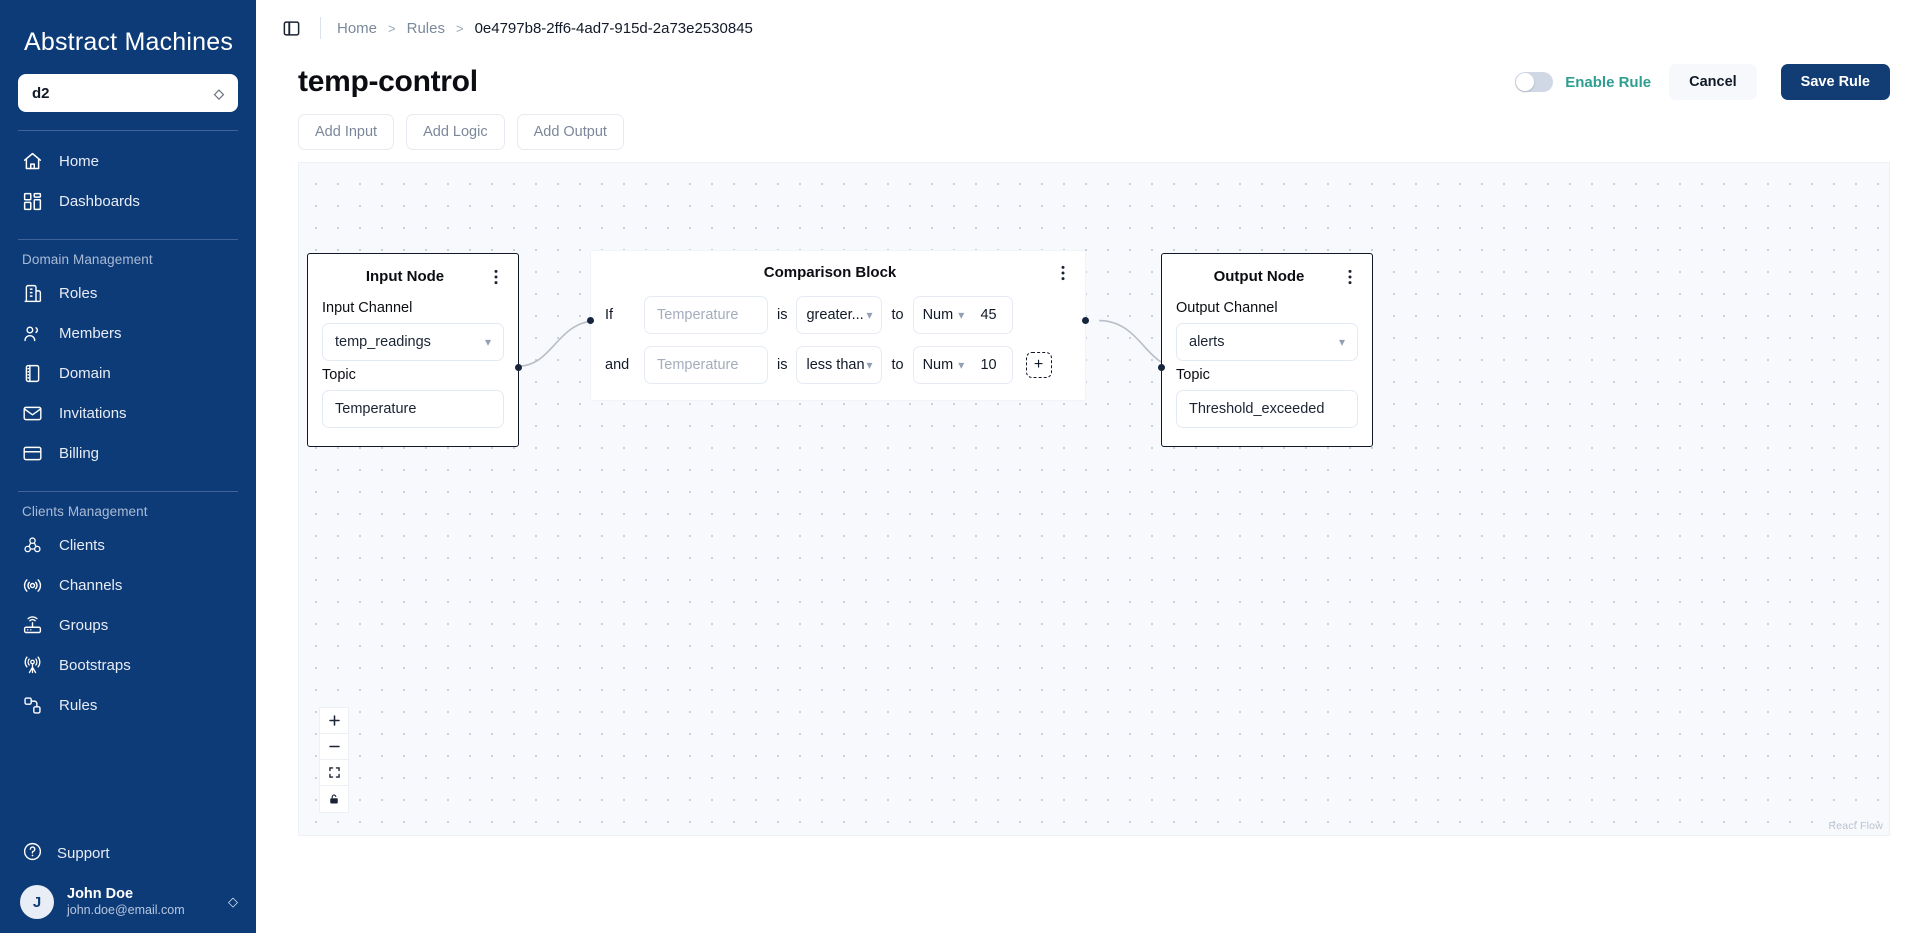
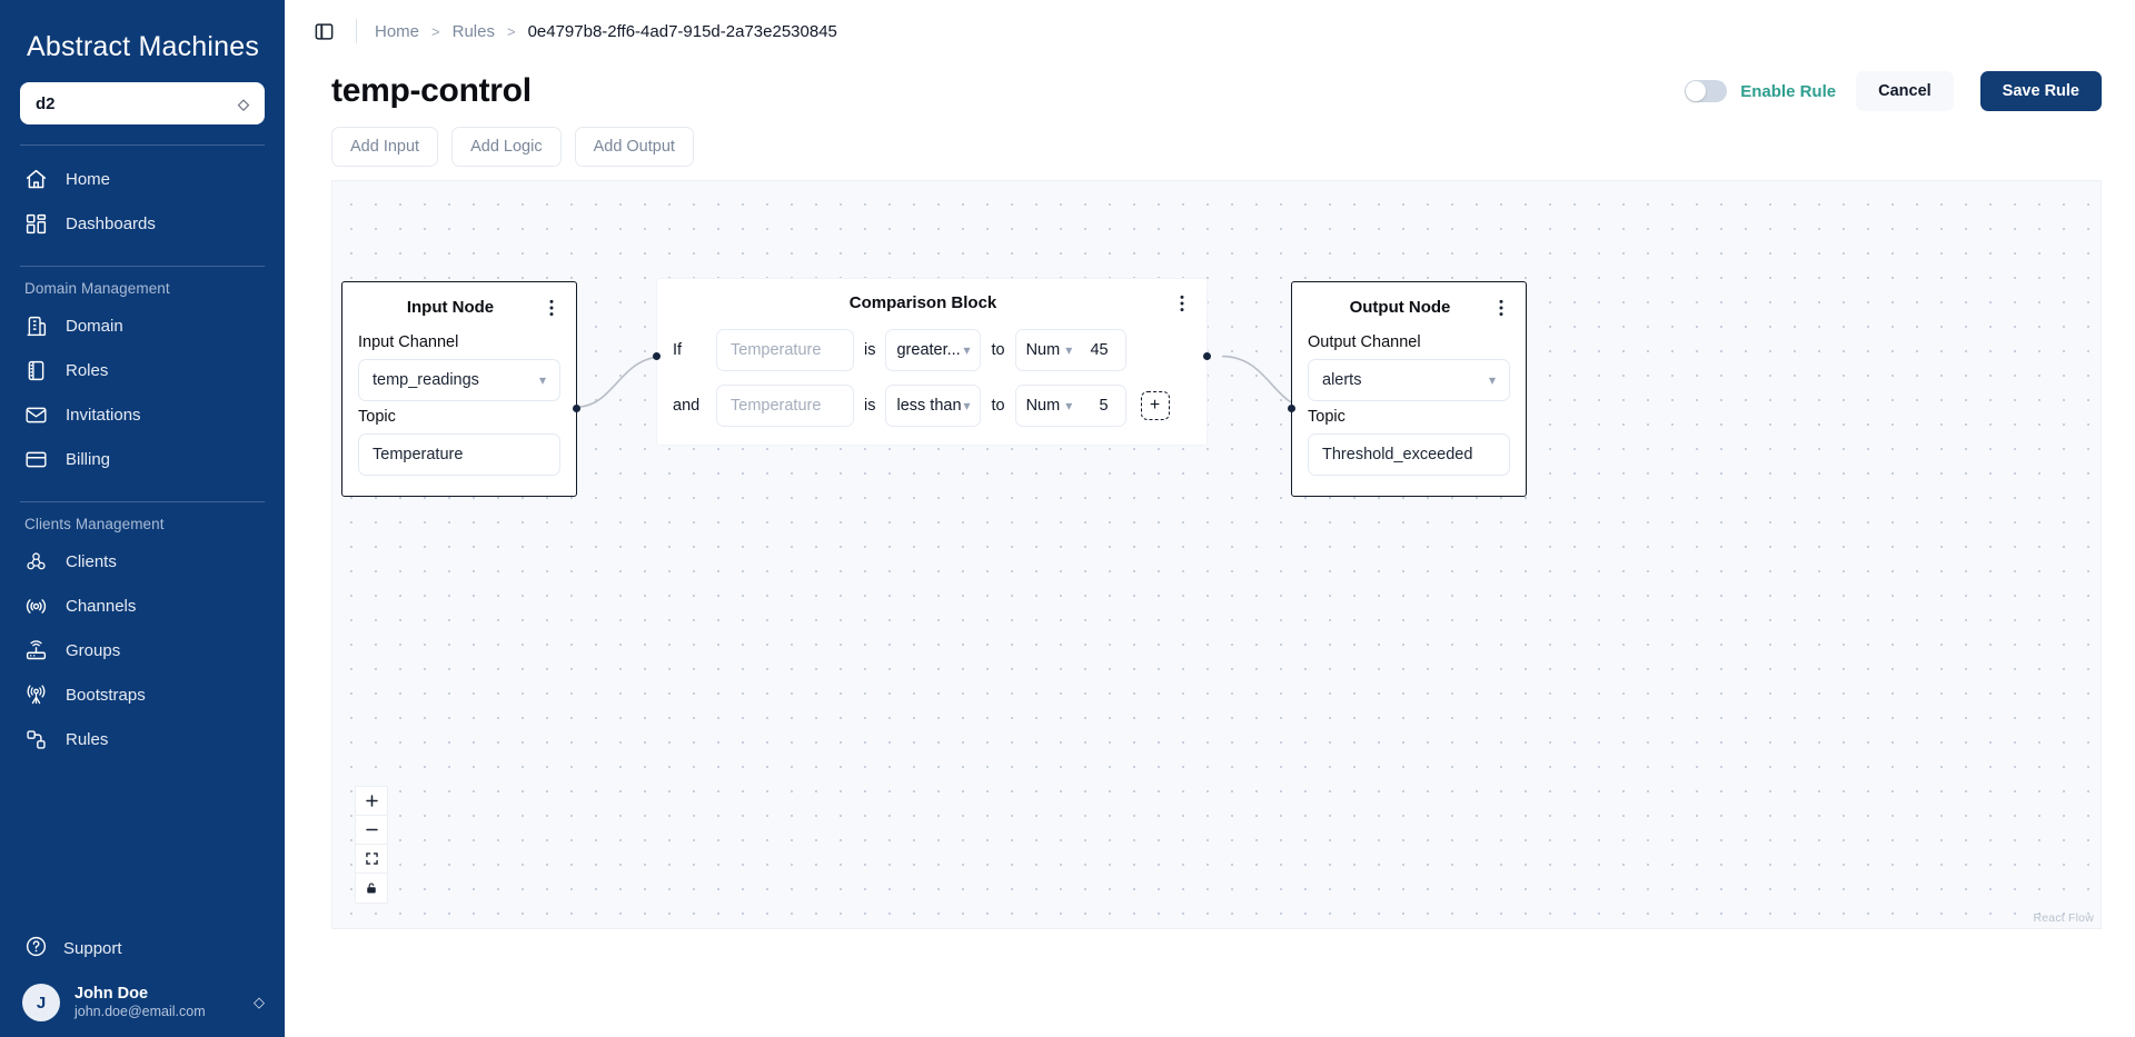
  Abstract Machines
  d2
  ◇
  Home
  Dashboards
  Domain Management
- Roles
+ Domain
- Members
- Domain
+ Roles
  Invitations
  Billing
  Clients Management
  Clients
  Channels
  Groups
  Bootstraps
  Rules
  Support
  J
  John Doe
  john.doe@email.com
  ◇
  Home
  >
  Rules
  >
  0e4797b8-2ff6-4ad7-915d-2a73e2530845
  temp-control
  Enable Rule
  Cancel
  Save Rule
  Add Input
  Add Logic
  Add Output
  Input Node
  Input Channel
  temp_readings
  ▾
  Topic
  Temperature
  Comparison Block
  If
  Temperature
  is
  greater...
  ▾
  to
  Num
  ▾
  45
  and
  Temperature
  is
  less than
  ▾
  to
  Num
  ▾
- 10
+ 5
  +
  Output Node
  Output Channel
  alerts
  ▾
  Topic
  Threshold_exceeded
  React Flow
